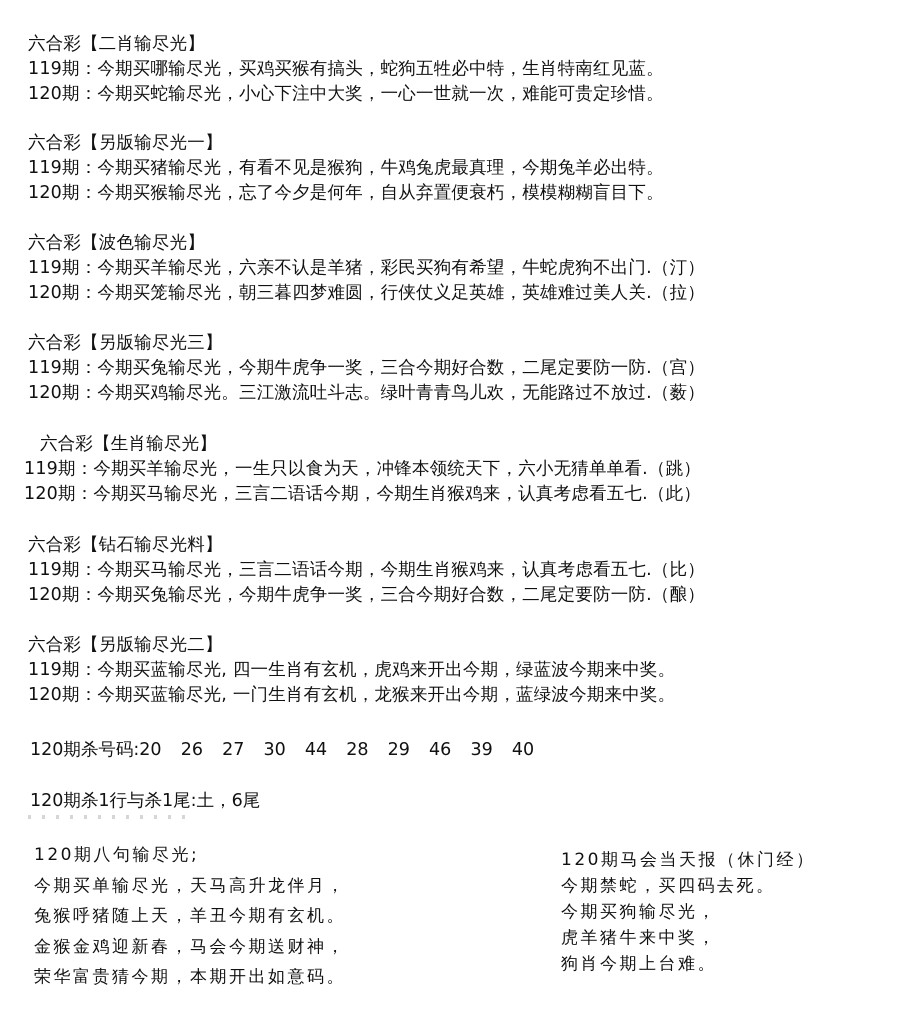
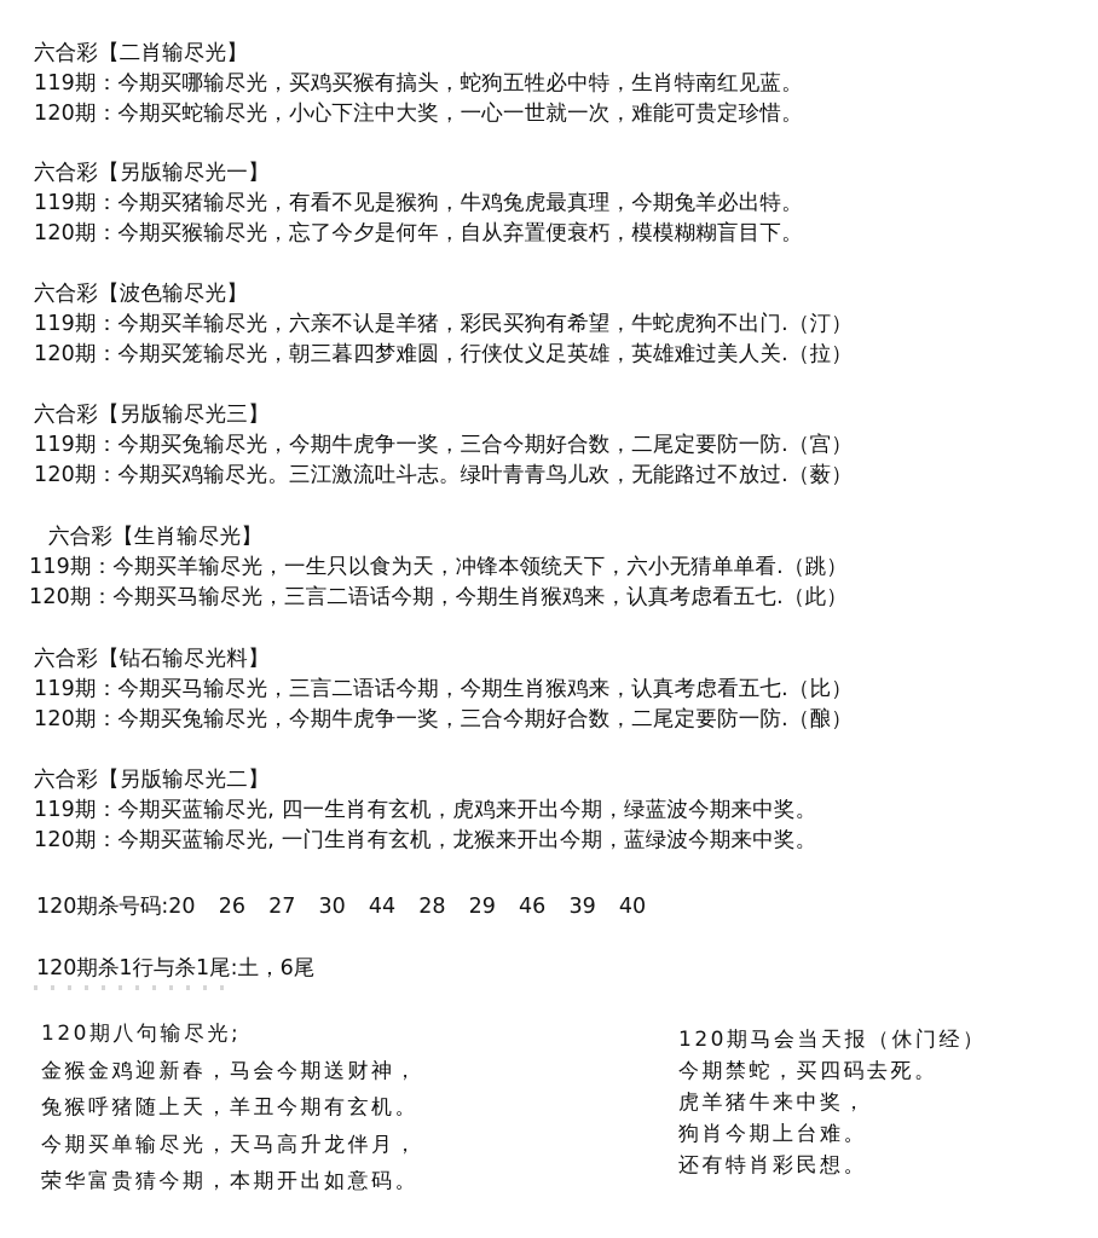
  六合彩【二肖输尽光】
  119期：今期买哪输尽光，买鸡买猴有搞头，蛇狗五牲必中特，生肖特南红见蓝。
  120期：今期买蛇输尽光，小心下注中大奖，一心一世就一次，难能可贵定珍惜。
  六合彩【另版输尽光一】
  119期：今期买猪输尽光，有看不见是猴狗，牛鸡兔虎最真理，今期兔羊必出特。
  120期：今期买猴输尽光，忘了今夕是何年，自从弃置便衰朽，模模糊糊盲目下。
  六合彩【波色输尽光】
  119期：今期买羊输尽光，六亲不认是羊猪，彩民买狗有希望，牛蛇虎狗不出门.（汀）
  120期：今期买笼输尽光，朝三暮四梦难圆，行侠仗义足英雄，英雄难过美人关.（拉）
  六合彩【另版输尽光三】
  119期：今期买兔输尽光，今期牛虎争一奖，三合今期好合数，二尾定要防一防.（宫）
  120期：今期买鸡输尽光。三江激流吐斗志。绿叶青青鸟儿欢，无能路过不放过.（薮）
  六合彩【生肖输尽光】
  119期：今期买羊输尽光，一生只以食为天，冲锋本领统天下，六小无猜单单看.（跳）
  120期：今期买马输尽光，三言二语话今期，今期生肖猴鸡来，认真考虑看五七.（此）
  六合彩【钻石输尽光料】
  119期：今期买马输尽光，三言二语话今期，今期生肖猴鸡来，认真考虑看五七.（比）
  120期：今期买兔输尽光，今期牛虎争一奖，三合今期好合数，二尾定要防一防.（酿）
  六合彩【另版输尽光二】
  119期：今期买蓝输尽光, 四一生肖有玄机，虎鸡来开出今期，绿蓝波今期来中奖。
  120期：今期买蓝输尽光, 一门生肖有玄机，龙猴来开出今期，蓝绿波今期来中奖。
  120期杀号码:20 26 27 30 44 28 29 46 39 40
  120期杀1行与杀1尾:土，6尾
  120期八句输尽光;
- 今期买单输尽光，天马高升龙伴月，
+ 金猴金鸡迎新春，马会今期送财神，
  兔猴呼猪随上天，羊丑今期有玄机。
- 金猴金鸡迎新春，马会今期送财神，
+ 今期买单输尽光，天马高升龙伴月，
  荣华富贵猜今期，本期开出如意码。
  120期马会当天报（休门经）
  今期禁蛇，买四码去死。
- 今期买狗输尽光，
  虎羊猪牛来中奖，
  狗肖今期上台难。
+ 还有特肖彩民想。
